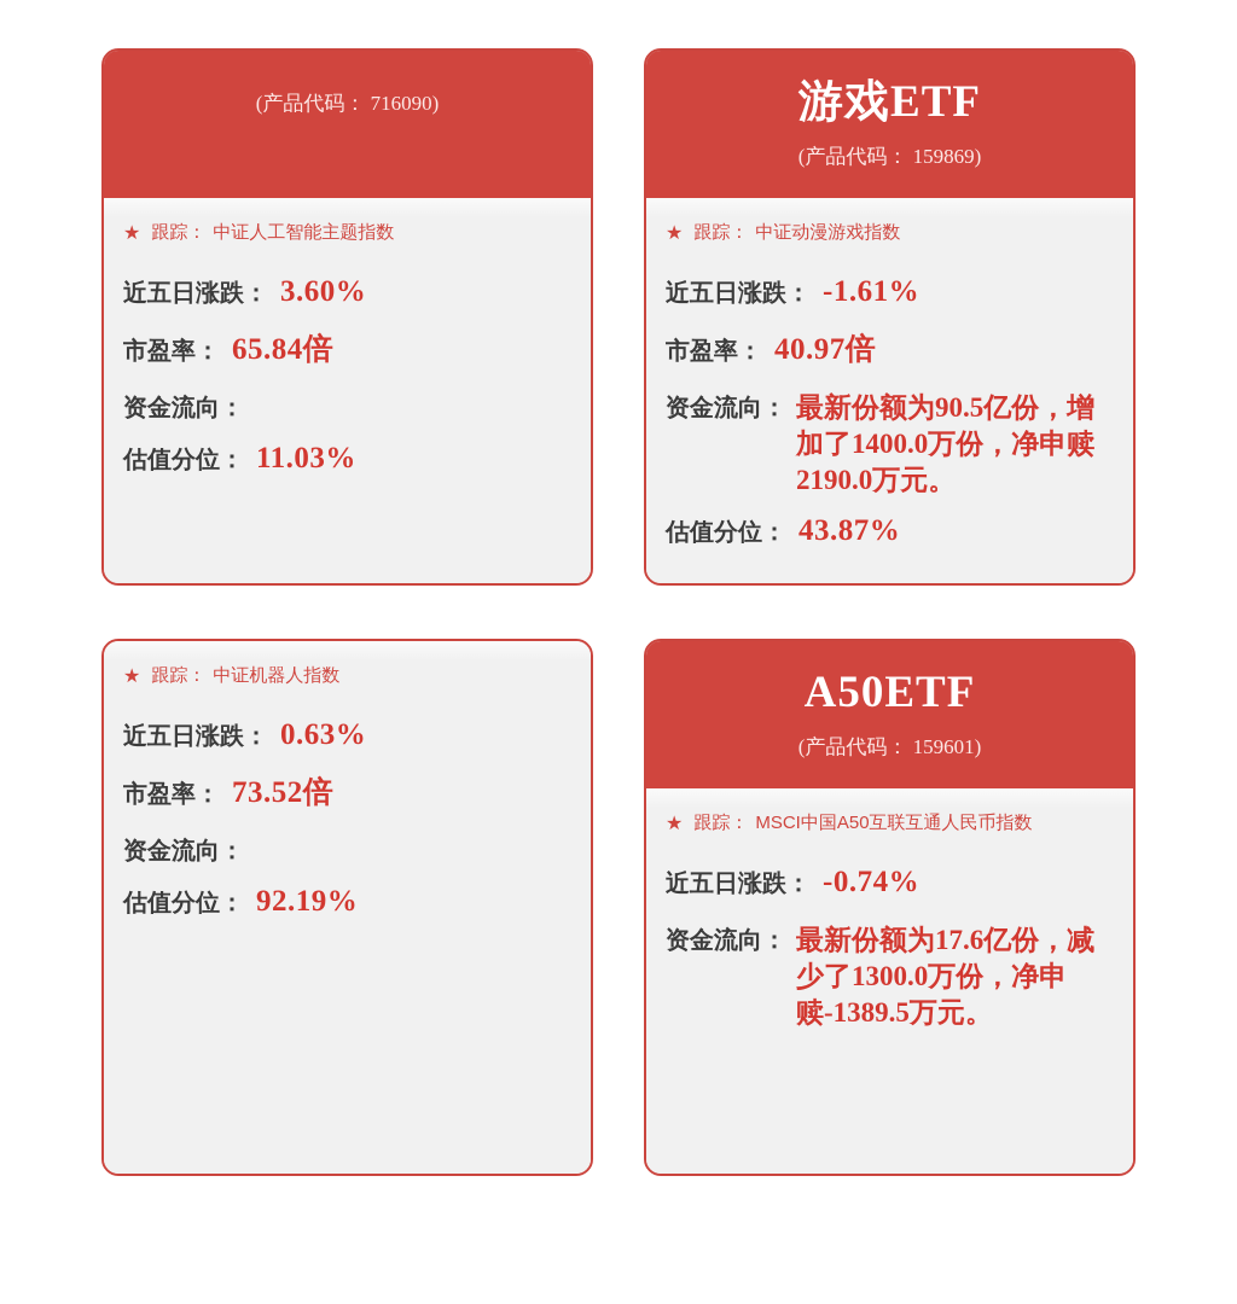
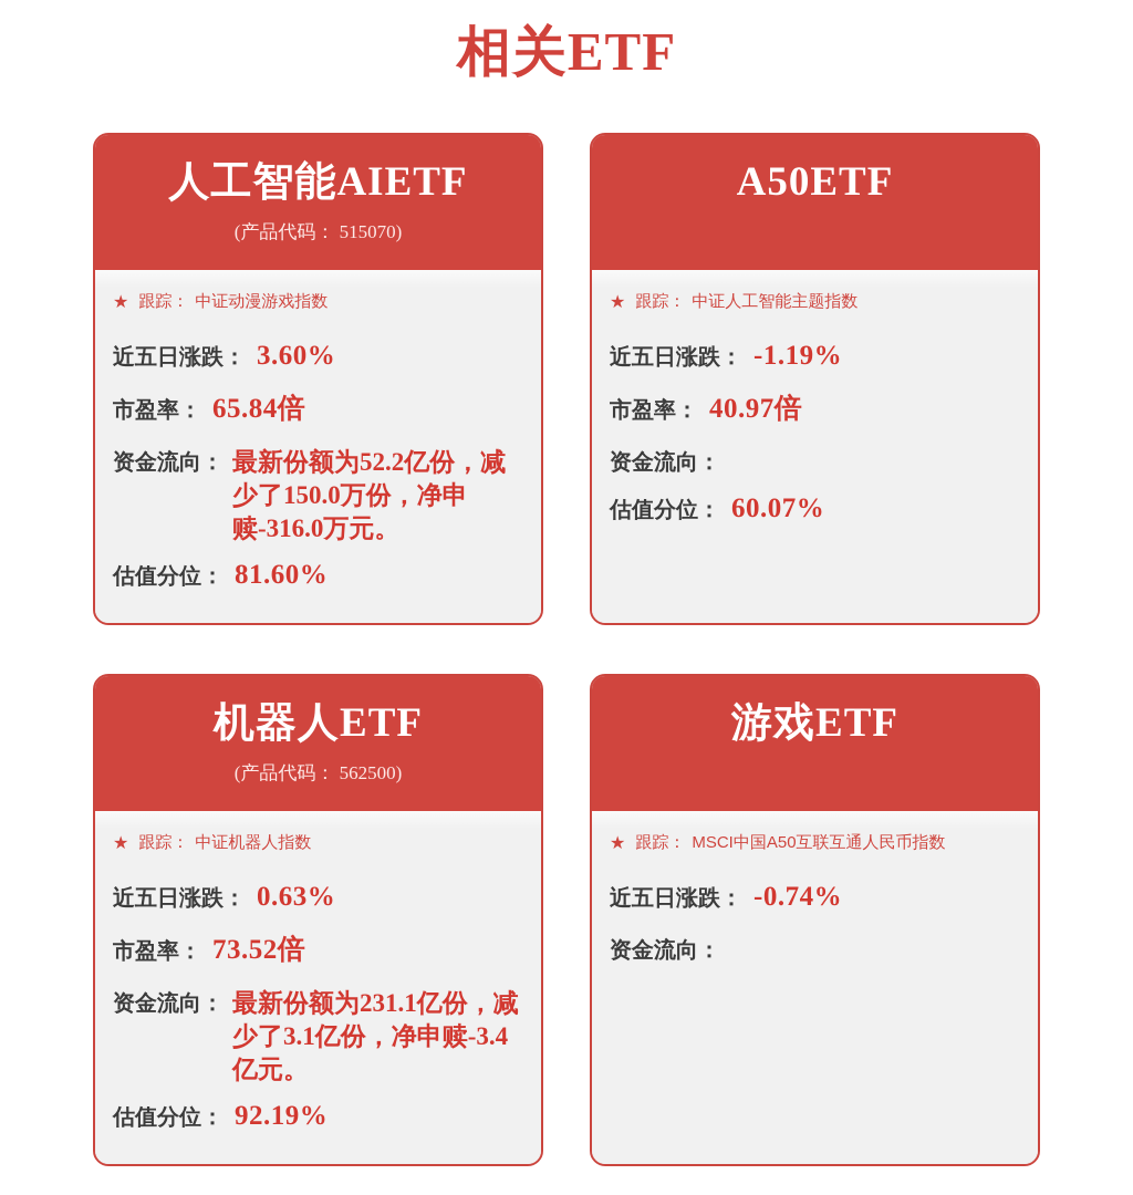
+ 相关ETF
+ 人工智能AIETF
- (产品代码： 716090)
+ (产品代码： 515070)
  ★
  跟踪：
- 中证人工智能主题指数
+ 中证动漫游戏指数
  近五日涨跌：
  3.60%
  市盈率：
  65.84倍
  资金流向：
+ 最新份额为52.2亿份，减少了150.0万份，净申赎-316.0万元。
  估值分位：
- 11.03%
+ 81.60%
- 游戏ETF
+ A50ETF
- (产品代码： 159869)
  ★
  跟踪：
- 中证动漫游戏指数
+ 中证人工智能主题指数
  近五日涨跌：
- -1.61%
+ -1.19%
  市盈率：
  40.97倍
  资金流向：
- 最新份额为90.5亿份，增加了1400.0万份，净申赎2190.0万元。
  估值分位：
- 43.87%
+ 60.07%
+ 机器人ETF
+ (产品代码： 562500)
  ★
  跟踪：
  中证机器人指数
  近五日涨跌：
  0.63%
  市盈率：
  73.52倍
  资金流向：
+ 最新份额为231.1亿份，减少了3.1亿份，净申赎-3.4亿元。
  估值分位：
  92.19%
- A50ETF
+ 游戏ETF
- (产品代码： 159601)
  ★
  跟踪：
  MSCI中国A50互联互通人民币指数
  近五日涨跌：
  -0.74%
  资金流向：
- 最新份额为17.6亿份，减少了1300.0万份，净申赎-1389.5万元。
